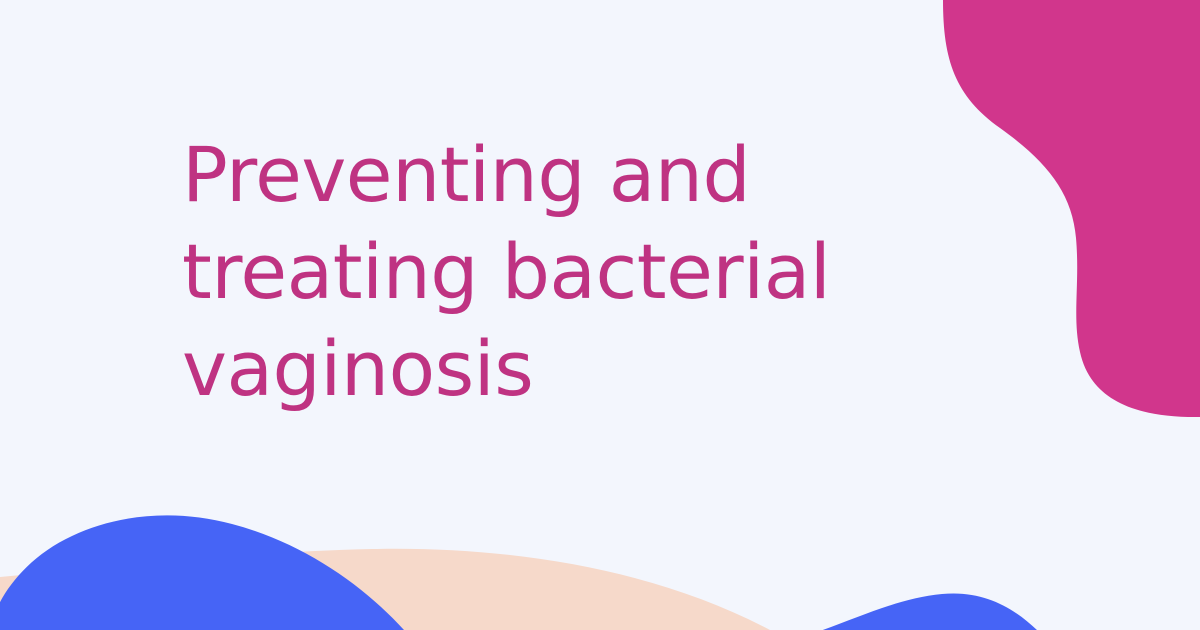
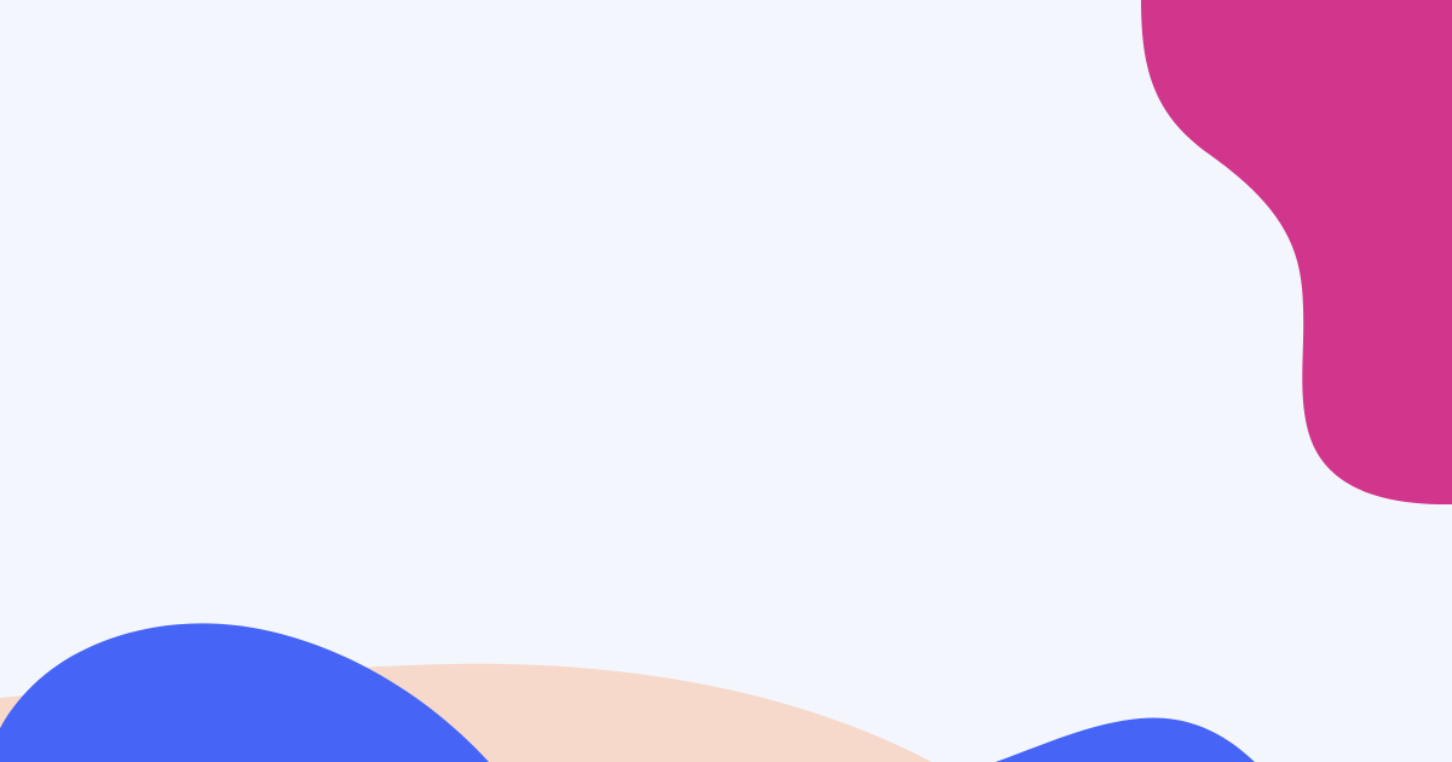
- Preventing and treating bacterial vaginosis
